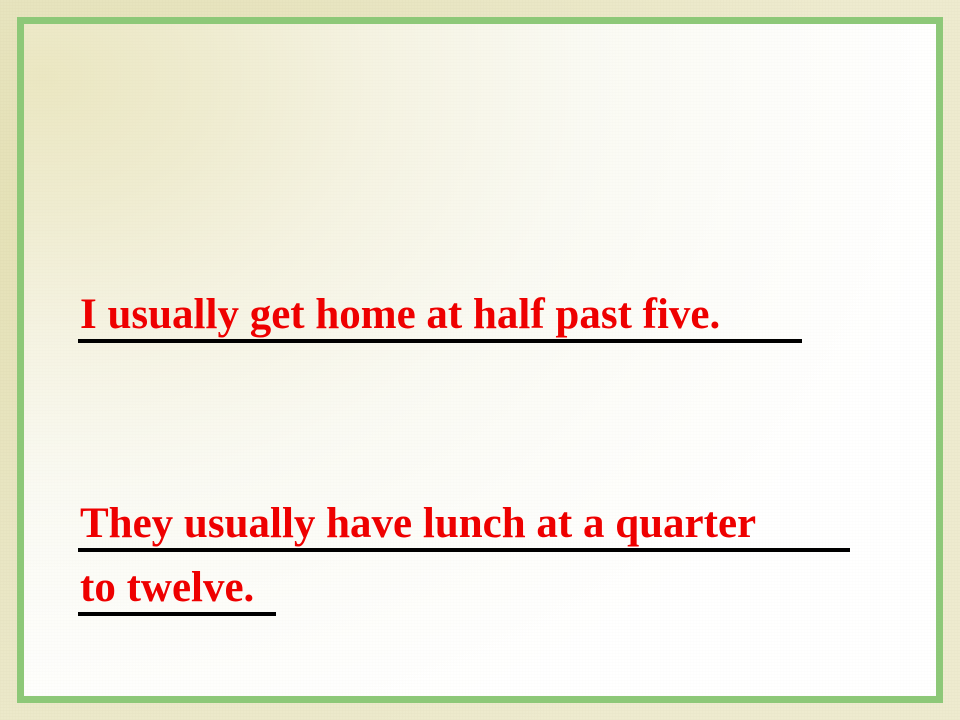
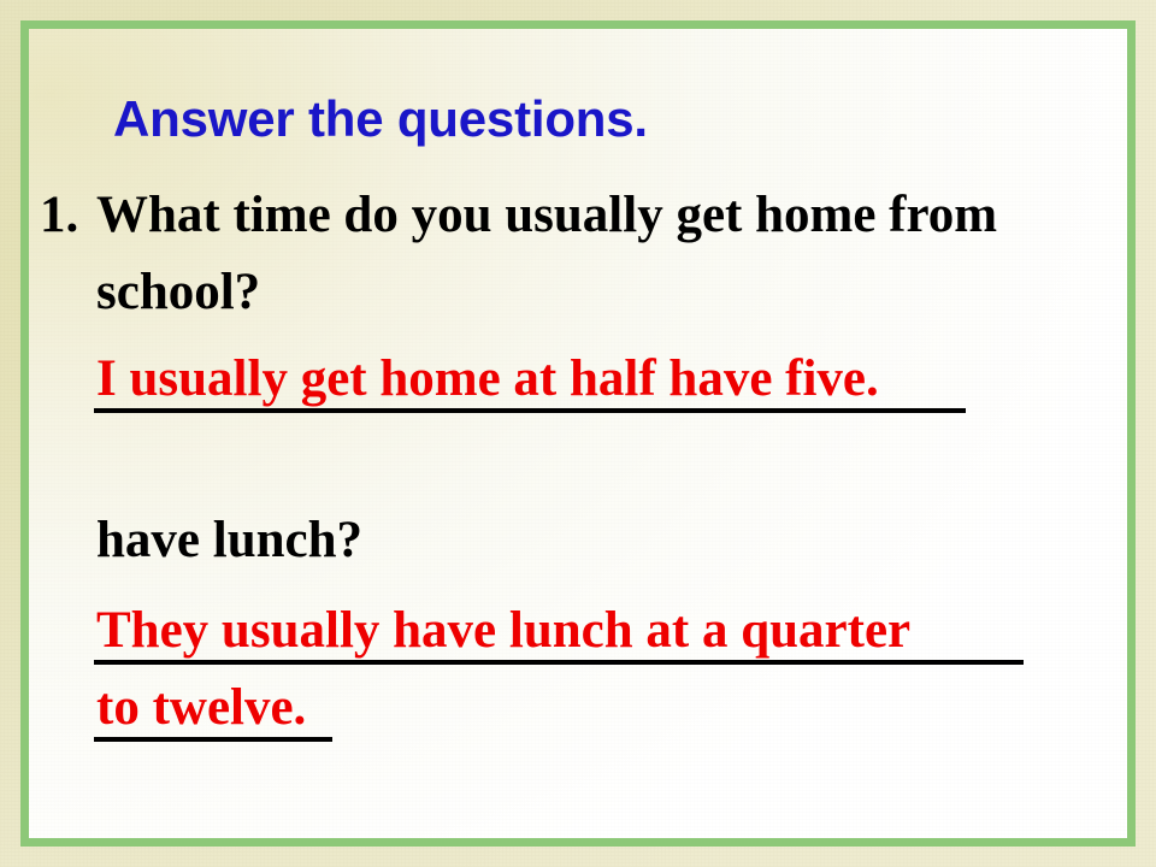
+ Answer the questions.
+ 1.
+ What time do you usually get home from
+ school?
- I usually get home at half past five.
+ I usually get home at half have five.
+ have lunch?
  They usually have lunch at a quarter
  to twelve.
